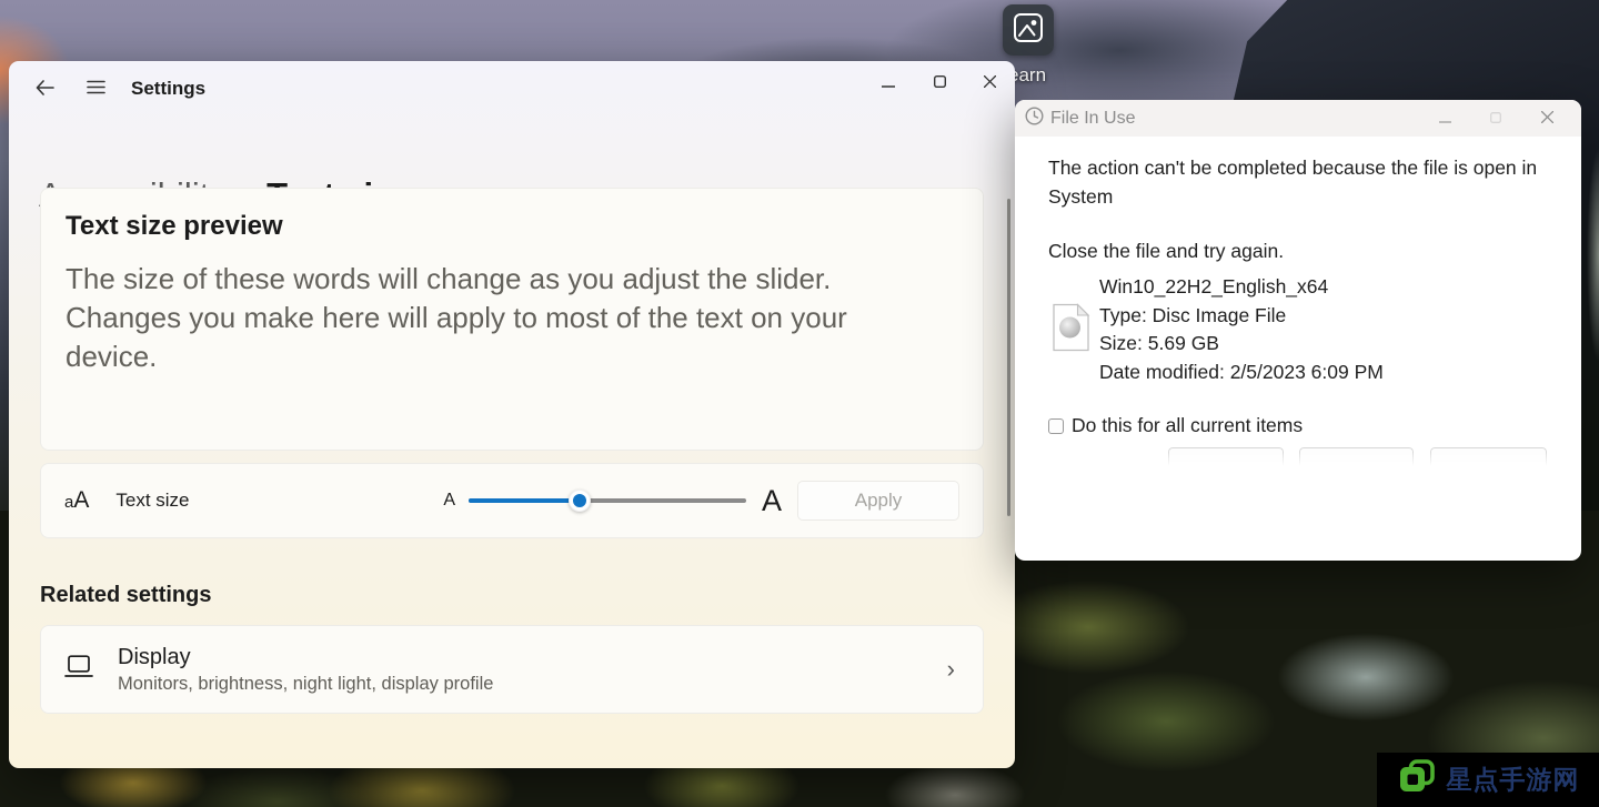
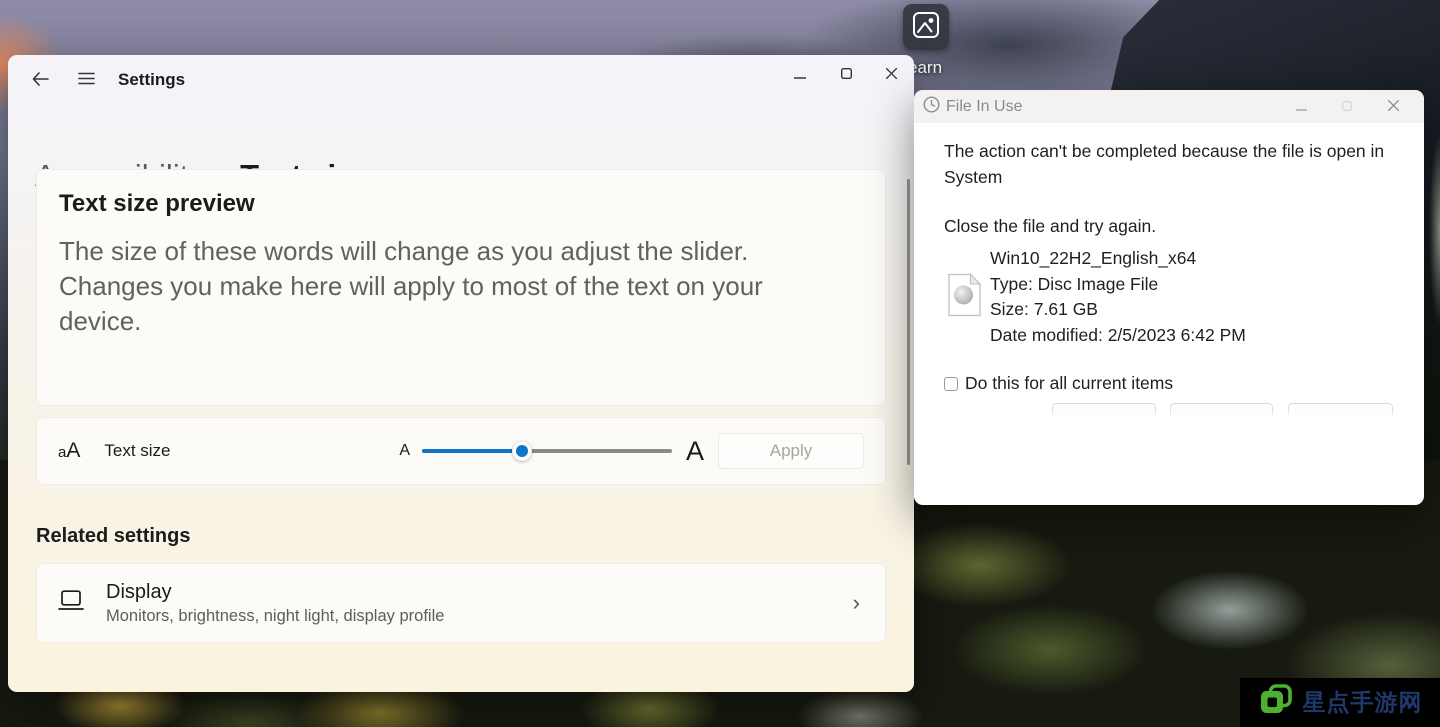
  arn
  Settings
  Text size preview
  The size of these words will change as you adjust the slider. Changes you make here will apply to most of the text on your device.
  aA
  Text size
  A
  A
  Apply
  Related settings
  Display
  Monitors, brightness, night light, display profile
  ›
  File In Use
  The action can't be completed because the file is open in System
  Close the file and try again.
  Win10_22H2_English_x64
  Type: Disc Image File
- Size: 5.69 GB
+ Size: 7.61 GB
- Date modified: 2/5/2023 6:09 PM
+ Date modified: 2/5/2023 6:42 PM
  Do this for all current items
  星点手游网
